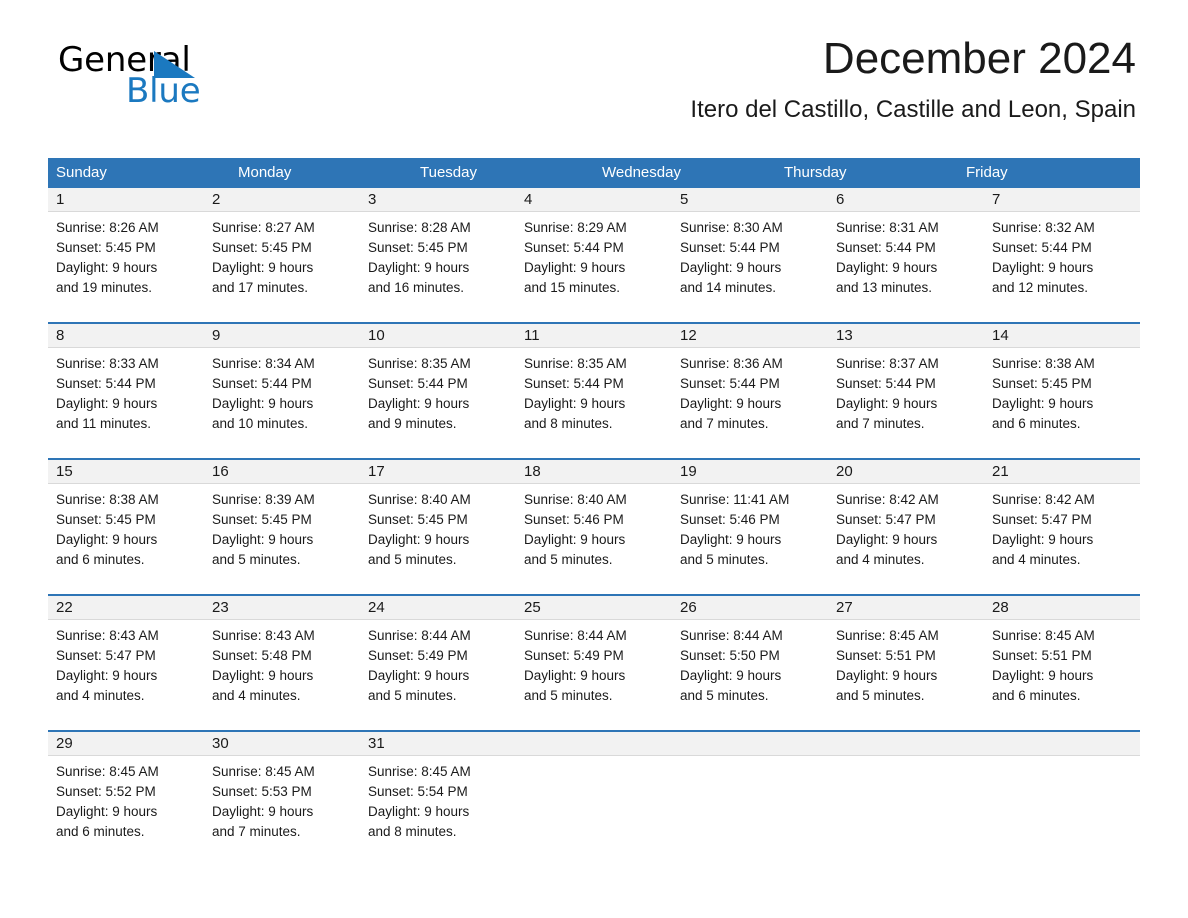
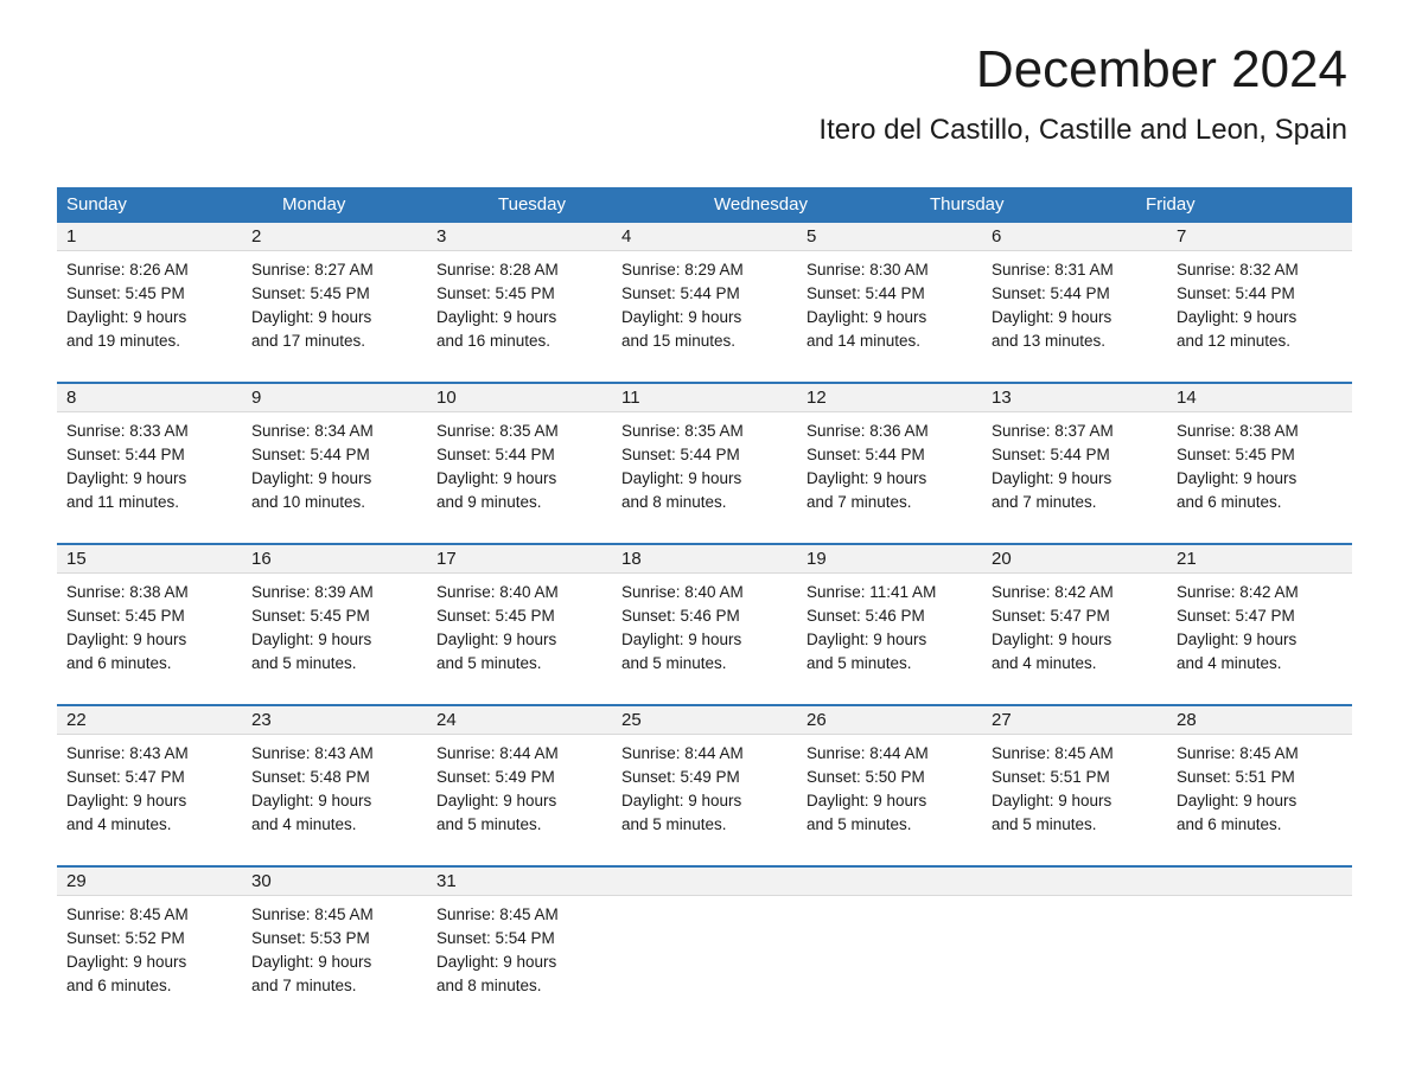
- General
- Blue
  December 2024
  Itero del Castillo, Castille and Leon, Spain
  Sunday
  Monday
  Tuesday
  Wednesday
  Thursday
  Friday
  1
  Sunrise: 8:26 AM
  Sunset: 5:45 PM
  Daylight: 9 hours
  and 19 minutes.
  2
  Sunrise: 8:27 AM
  Sunset: 5:45 PM
  Daylight: 9 hours
  and 17 minutes.
  3
  Sunrise: 8:28 AM
  Sunset: 5:45 PM
  Daylight: 9 hours
  and 16 minutes.
  4
  Sunrise: 8:29 AM
  Sunset: 5:44 PM
  Daylight: 9 hours
  and 15 minutes.
  5
  Sunrise: 8:30 AM
  Sunset: 5:44 PM
  Daylight: 9 hours
  and 14 minutes.
  6
  Sunrise: 8:31 AM
  Sunset: 5:44 PM
  Daylight: 9 hours
  and 13 minutes.
  7
  Sunrise: 8:32 AM
  Sunset: 5:44 PM
  Daylight: 9 hours
  and 12 minutes.
  8
  Sunrise: 8:33 AM
  Sunset: 5:44 PM
  Daylight: 9 hours
  and 11 minutes.
  9
  Sunrise: 8:34 AM
  Sunset: 5:44 PM
  Daylight: 9 hours
  and 10 minutes.
  10
  Sunrise: 8:35 AM
  Sunset: 5:44 PM
  Daylight: 9 hours
  and 9 minutes.
  11
  Sunrise: 8:35 AM
  Sunset: 5:44 PM
  Daylight: 9 hours
  and 8 minutes.
  12
  Sunrise: 8:36 AM
  Sunset: 5:44 PM
  Daylight: 9 hours
  and 7 minutes.
  13
  Sunrise: 8:37 AM
  Sunset: 5:44 PM
  Daylight: 9 hours
  and 7 minutes.
  14
  Sunrise: 8:38 AM
  Sunset: 5:45 PM
  Daylight: 9 hours
  and 6 minutes.
  15
  Sunrise: 8:38 AM
  Sunset: 5:45 PM
  Daylight: 9 hours
  and 6 minutes.
  16
  Sunrise: 8:39 AM
  Sunset: 5:45 PM
  Daylight: 9 hours
  and 5 minutes.
  17
  Sunrise: 8:40 AM
  Sunset: 5:45 PM
  Daylight: 9 hours
  and 5 minutes.
  18
  Sunrise: 8:40 AM
  Sunset: 5:46 PM
  Daylight: 9 hours
  and 5 minutes.
  19
  Sunrise: 11:41 AM
  Sunset: 5:46 PM
  Daylight: 9 hours
  and 5 minutes.
  20
  Sunrise: 8:42 AM
  Sunset: 5:47 PM
  Daylight: 9 hours
  and 4 minutes.
  21
  Sunrise: 8:42 AM
  Sunset: 5:47 PM
  Daylight: 9 hours
  and 4 minutes.
  22
  Sunrise: 8:43 AM
  Sunset: 5:47 PM
  Daylight: 9 hours
  and 4 minutes.
  23
  Sunrise: 8:43 AM
  Sunset: 5:48 PM
  Daylight: 9 hours
  and 4 minutes.
  24
  Sunrise: 8:44 AM
  Sunset: 5:49 PM
  Daylight: 9 hours
  and 5 minutes.
  25
  Sunrise: 8:44 AM
  Sunset: 5:49 PM
  Daylight: 9 hours
  and 5 minutes.
  26
  Sunrise: 8:44 AM
  Sunset: 5:50 PM
  Daylight: 9 hours
  and 5 minutes.
  27
  Sunrise: 8:45 AM
  Sunset: 5:51 PM
  Daylight: 9 hours
  and 5 minutes.
  28
  Sunrise: 8:45 AM
  Sunset: 5:51 PM
  Daylight: 9 hours
  and 6 minutes.
  29
  Sunrise: 8:45 AM
  Sunset: 5:52 PM
  Daylight: 9 hours
  and 6 minutes.
  30
  Sunrise: 8:45 AM
  Sunset: 5:53 PM
  Daylight: 9 hours
  and 7 minutes.
  31
  Sunrise: 8:45 AM
  Sunset: 5:54 PM
  Daylight: 9 hours
  and 8 minutes.
